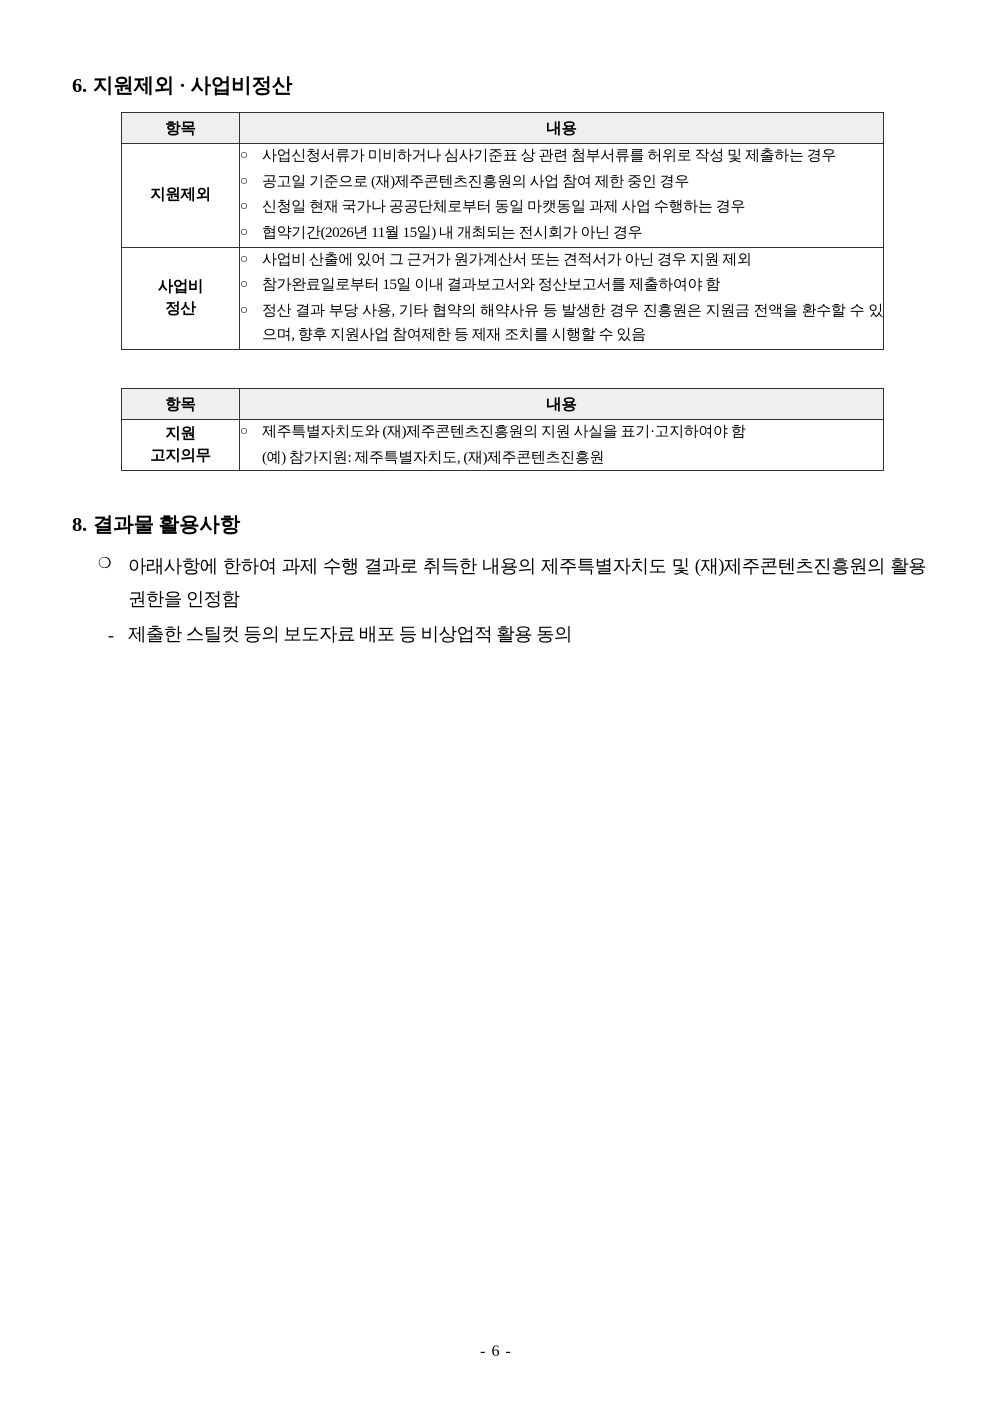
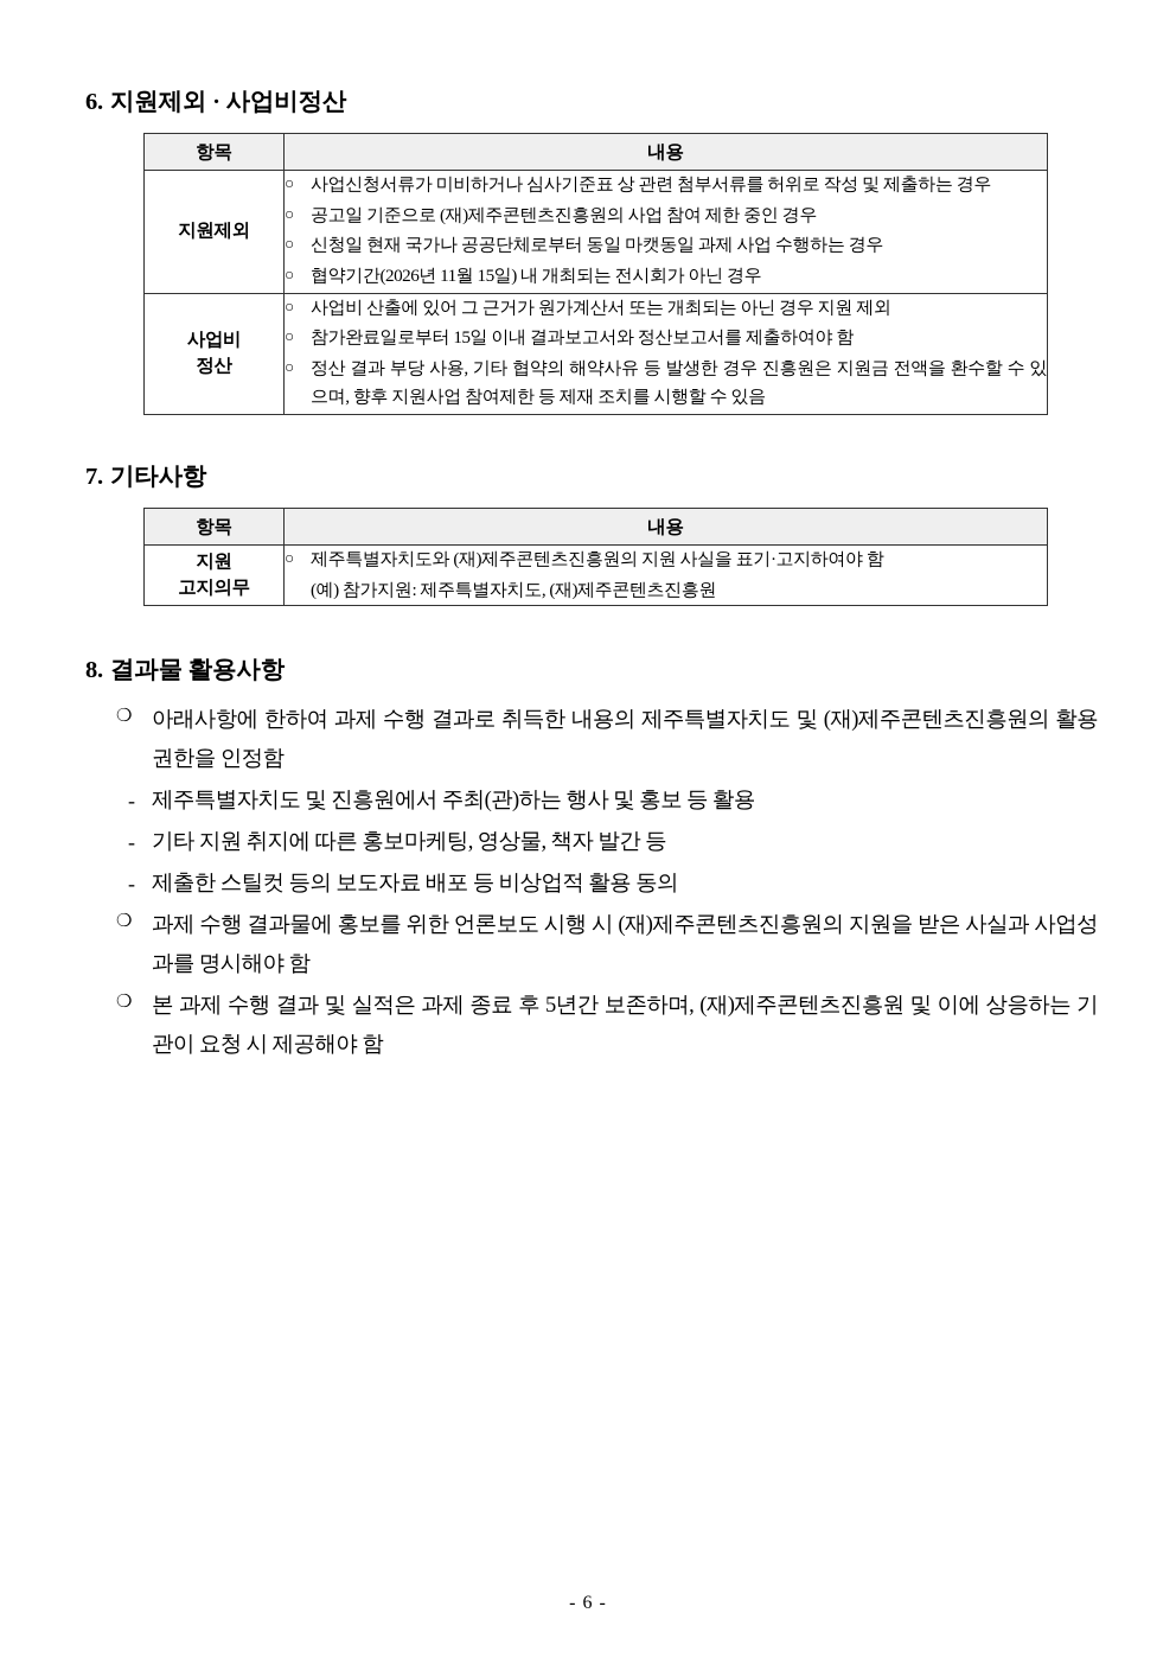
  6. 지원제외 · 사업비정산
  항목	내용
  지원제외	사업신청서류가 미비하거나 심사기준표 상 관련 첨부서류를 허위로 작성 및 제출하는 경우 공고일 기준으로 (재)제주콘텐츠진흥원의 사업 참여 제한 중인 경우 신청일 현재 국가나 공공단체로부터 동일 마캣동일 과제 사업 수행하는 경우 협약기간(2026년 11월 15일) 내 개최되는 전시회가 아닌 경우
- 사업비 정산	사업비 산출에 있어 그 근거가 원가계산서 또는 견적서가 아닌 경우 지원 제외 참가완료일로부터 15일 이내 결과보고서와 정산보고서를 제출하여야 함 정산 결과 부당 사용, 기타 협약의 해약사유 등 발생한 경우 진흥원은 지원금 전액을 환수할 수 있으며, 향후 지원사업 참여제한 등 제재 조치를 시행할 수 있음
+ 사업비 정산	사업비 산출에 있어 그 근거가 원가계산서 또는 개최되는 아닌 경우 지원 제외 참가완료일로부터 15일 이내 결과보고서와 정산보고서를 제출하여야 함 정산 결과 부당 사용, 기타 협약의 해약사유 등 발생한 경우 진흥원은 지원금 전액을 환수할 수 있으며, 향후 지원사업 참여제한 등 제재 조치를 시행할 수 있음
+ 7. 기타사항
  항목	내용
  지원 고지의무	제주특별자치도와 (재)제주콘텐츠진흥원의 지원 사실을 표기·고지하여야 함 (예) 참가지원: 제주특별자치도, (재)제주콘텐츠진흥원
  8. 결과물 활용사항
  아래사항에 한하여 과제 수행 결과로 취득한 내용의 제주특별자치도 및 (재)제주콘텐츠진흥원의 활용권한을 인정함
+ 제주특별자치도 및 진흥원에서 주최(관)하는 행사 및 홍보 등 활용
+ 기타 지원 취지에 따른 홍보마케팅, 영상물, 책자 발간 등
  제출한 스틸컷 등의 보도자료 배포 등 비상업적 활용 동의
+ 과제 수행 결과물에 홍보를 위한 언론보도 시행 시 (재)제주콘텐츠진흥원의 지원을 받은 사실과 사업성과를 명시해야 함
+ 본 과제 수행 결과 및 실적은 과제 종료 후 5년간 보존하며, (재)제주콘텐츠진흥원 및 이에 상응하는 기관이 요청 시 제공해야 함
  - 6 -
